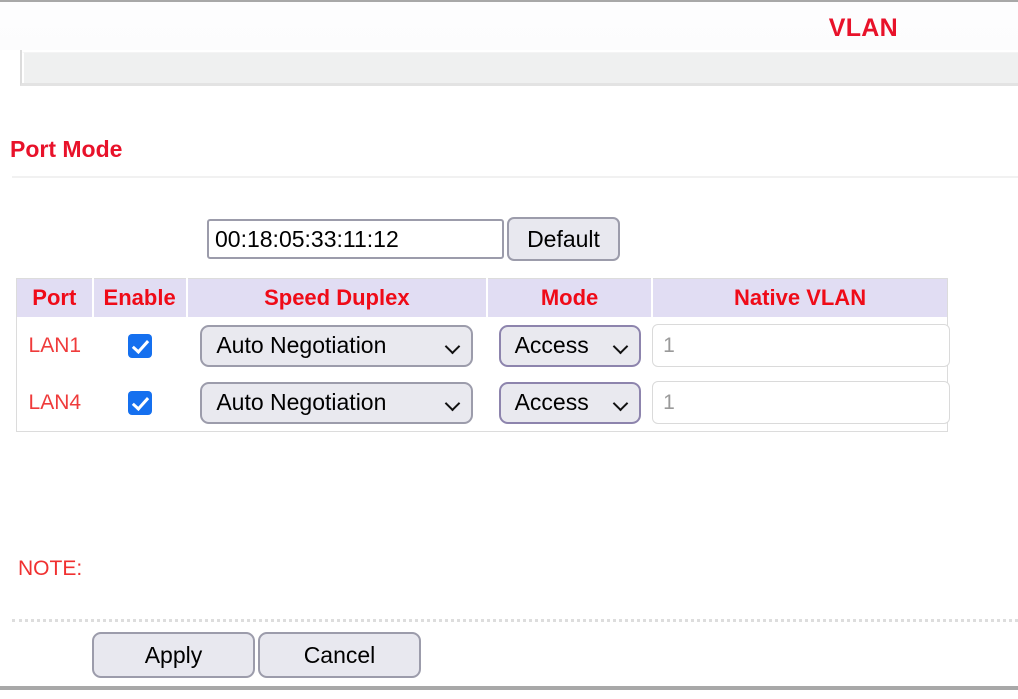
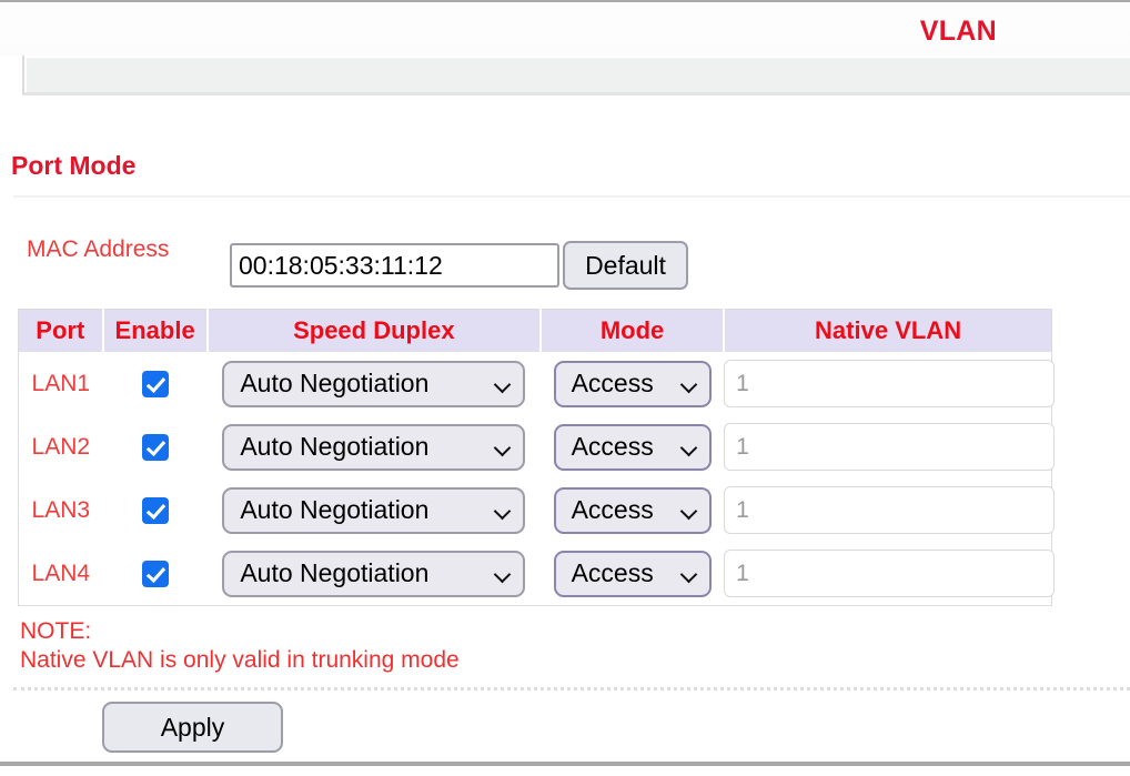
  VLAN
  Port Mode
+ MAC Address
  00:18:05:33:11:12
  Default
  Port	Enable	Speed Duplex	Mode	Native VLAN
  LAN1		Auto Negotiation	Access	1
+ LAN2		Auto Negotiation	Access	1
+ LAN3		Auto Negotiation	Access	1
  LAN4		Auto Negotiation	Access	1
  NOTE:
+ Native VLAN is only valid in trunking mode
  Apply
- Cancel
